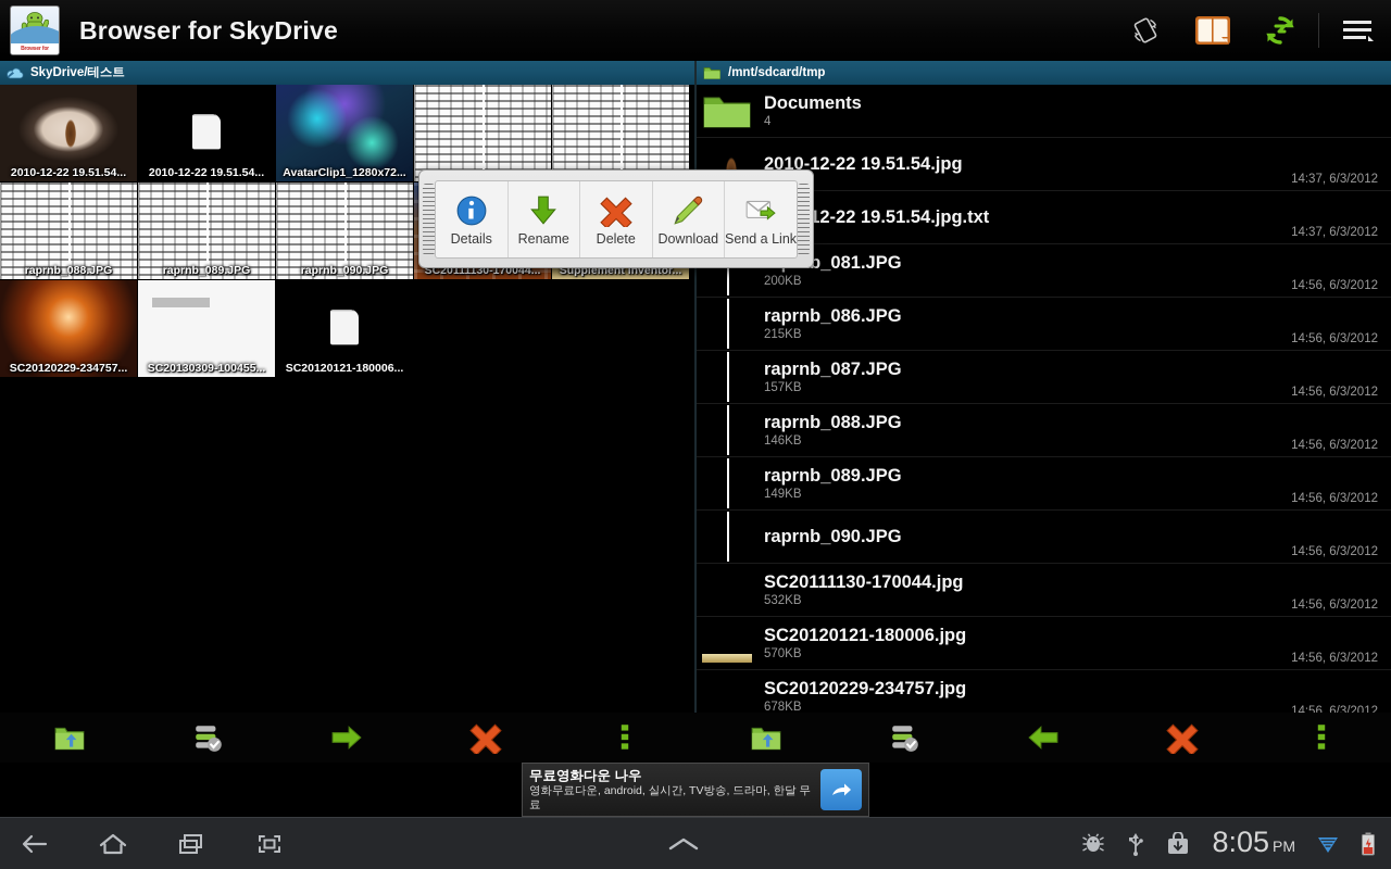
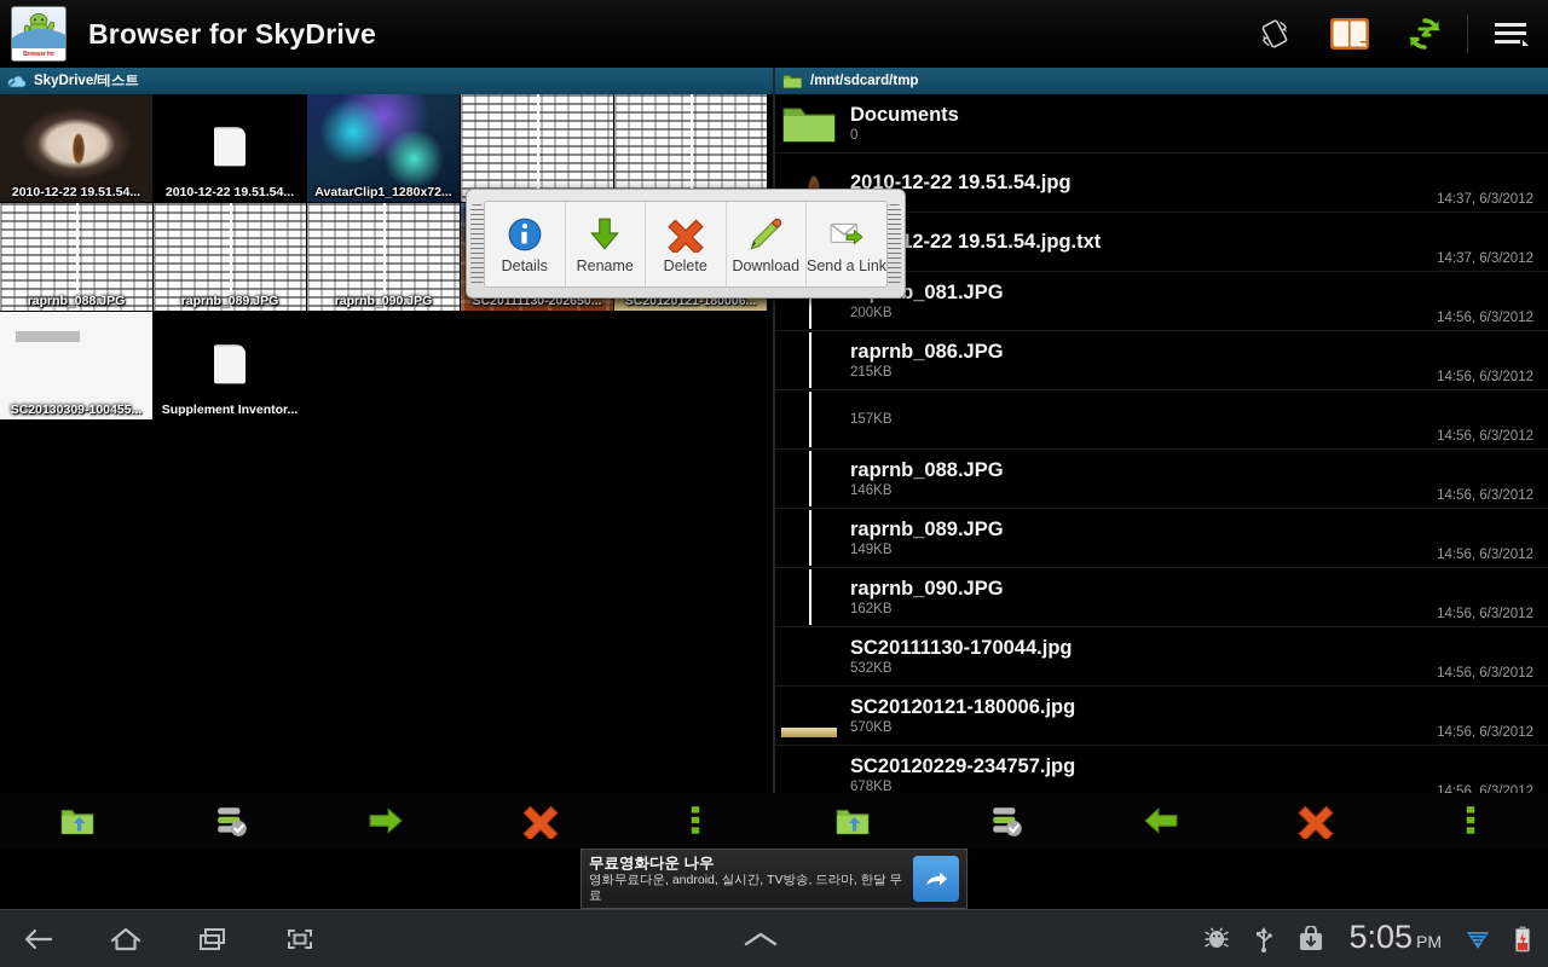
  Browser for SkyDrive
  SkyDrive/테스트
  2010-12-22 19.51.54...
  2010-12-22 19.51.54...
  AvatarClip1_1280x72...
  raprnb_088.JPG
  raprnb_089.JPG
  raprnb_090.JPG
- SC20111130-170044...
+ SC20111130-202650...
- Supplement Inventor...
+ SC20120121-180006...
- SC20120229-234757...
  SC20130309-100455...
- SC20120121-180006...
+ Supplement Inventor...
  /mnt/sdcard/tmp
  Documents
- 4
+ 0
  2010-12-22 19.51.54.jpg
  14:37, 6/3/2012
  12-22 19.51.54.jpg.txt
  14:37, 6/3/2012
  200KB
  14:56, 6/3/2012
  raprnb_086.JPG
  215KB
  14:56, 6/3/2012
- raprnb_087.JPG
  157KB
  14:56, 6/3/2012
  raprnb_088.JPG
  146KB
  14:56, 6/3/2012
  raprnb_089.JPG
  149KB
  14:56, 6/3/2012
  raprnb_090.JPG
+ 162KB
  14:56, 6/3/2012
  SC20111130-170044.jpg
  532KB
  14:56, 6/3/2012
  SC20120121-180006.jpg
  570KB
  14:56, 6/3/2012
  SC20120229-234757.jpg
  678KB
  14:56, 6/3/2012
  Details
  Rename
  Delete
  Download
  Send a Link
  무료영화다운 나우
  영화무료다운, android, 실시간, TV방송, 드라마, 한달 무료
- 8:05 PM
+ 5:05 PM
